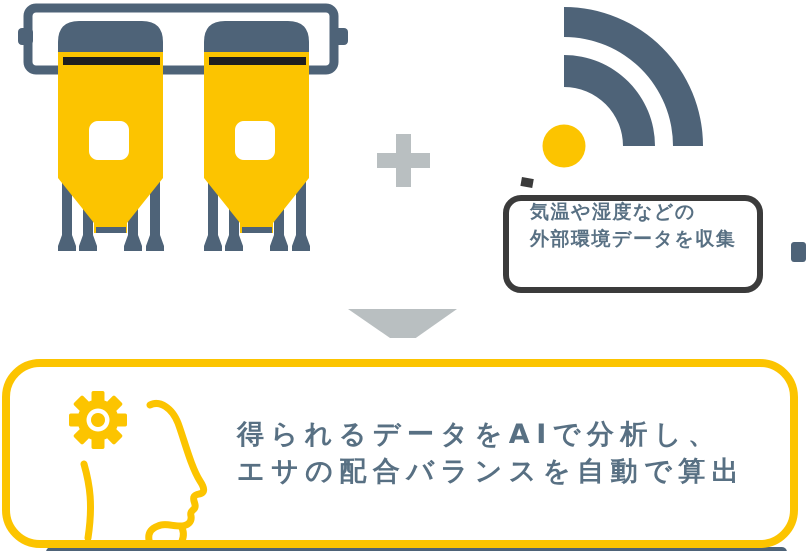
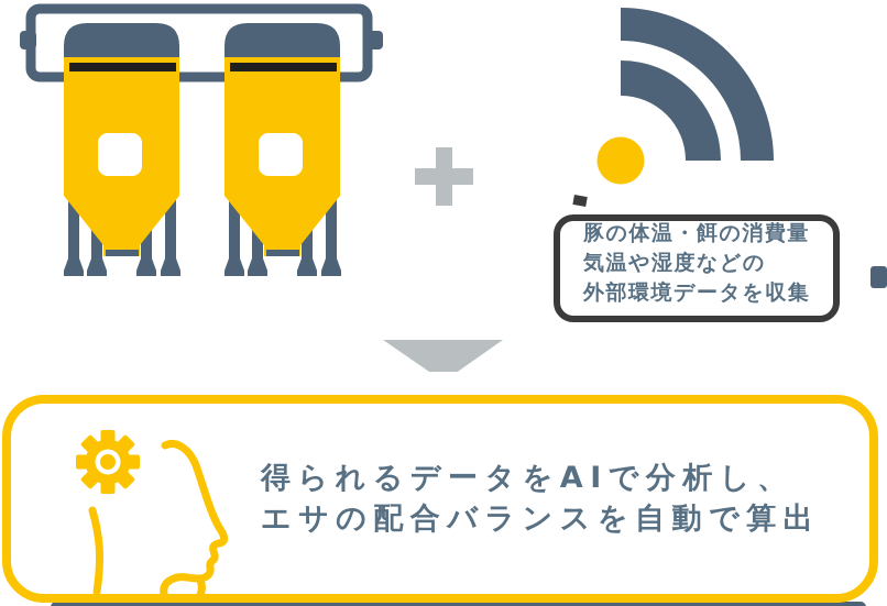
+ 豚の体温・餌の消費量
  気温や湿度などの
  外部環境データを収集
  得られるデータをAIで分析し、
  エサの配合バランスを自動で算出
